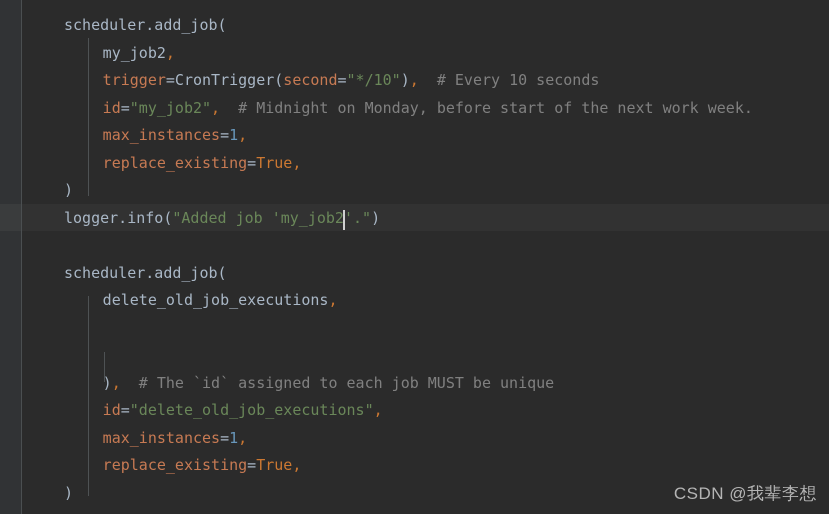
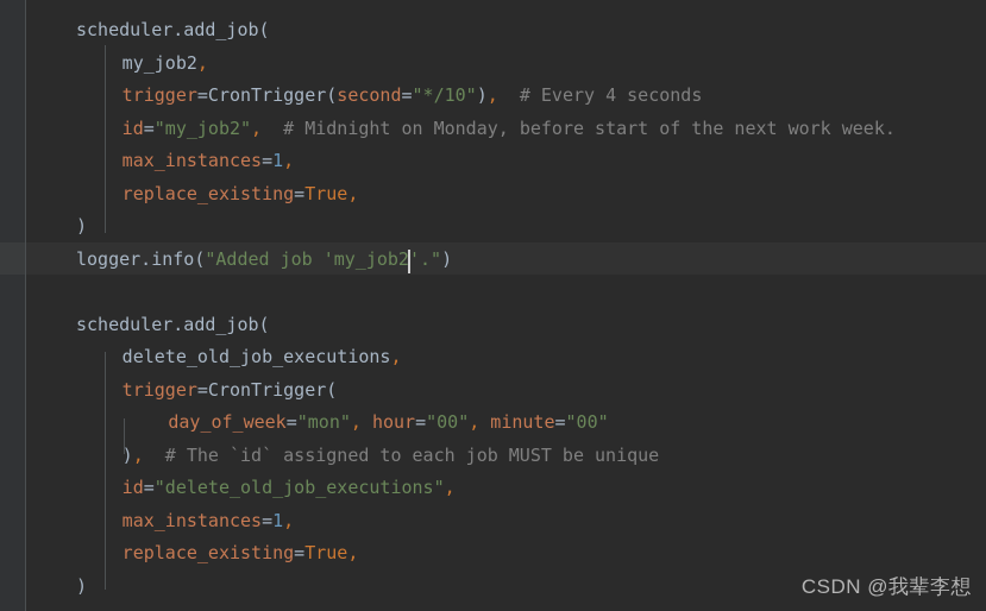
  scheduler.add_job(
  my_job2,
- trigger=CronTrigger(second="*/10"), # Every 10 seconds
+ trigger=CronTrigger(second="*/10"), # Every 4 seconds
  id="my_job2", # Midnight on Monday, before start of the next work week.
  max_instances=1,
  replace_existing=True,
  )
  logger.info("Added job 'my_job2'.")
  scheduler.add_job(
  delete_old_job_executions,
+ trigger=CronTrigger(
+ day_of_week="mon", hour="00", minute="00"
  ), # The `id` assigned to each job MUST be unique
  id="delete_old_job_executions",
  max_instances=1,
  replace_existing=True,
  )
  CSDN @我辈李想
